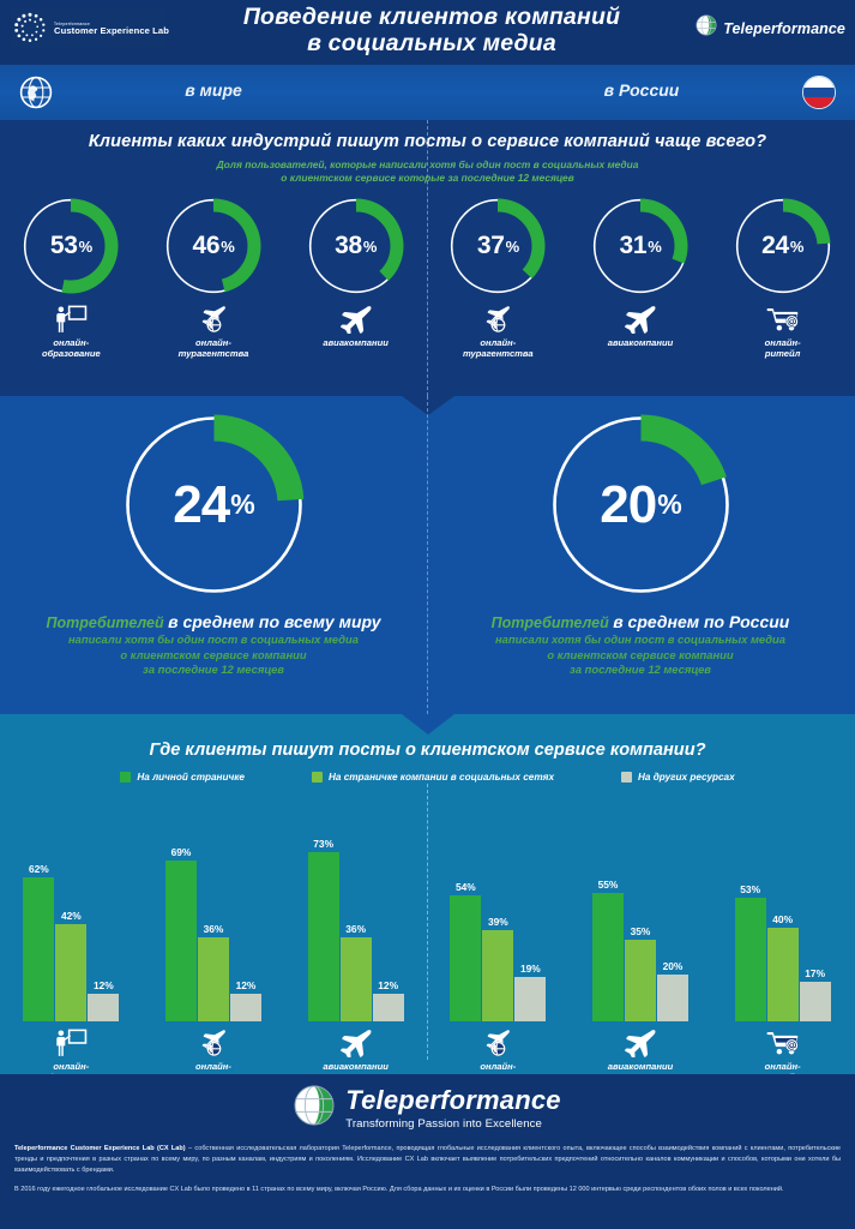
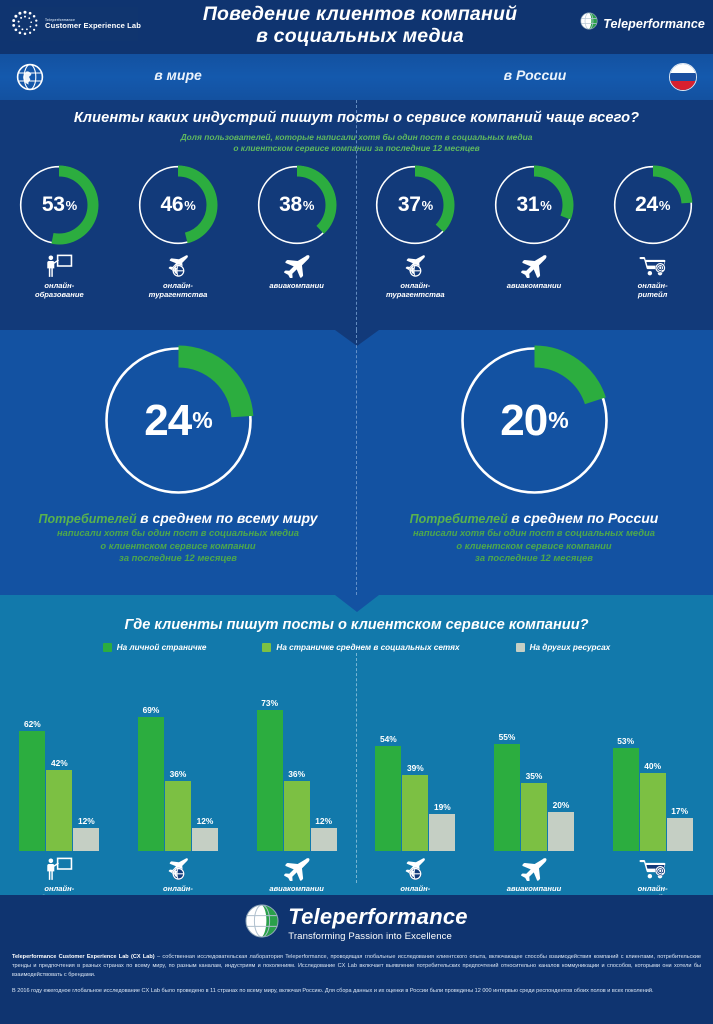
  Customer Experience Lab
  Поведение клиентов компаний
  в социальных медиа
  Teleperformance
  в мире
  в России
  Клиенты каких индустрий пишут посты о сервисе компаний чаще всего?
  Доля пользователей, которые написали хотя бы один пост в социальных медиа
- о клиентском сервисе которые за последние 12 месяцев
+ о клиентском сервисе компании за последние 12 месяцев
  53
  %
  онлайн-
  образование
  46
  %
  онлайн-
  турагентства
  38
  %
  авиакомпании
  37
  %
  онлайн-
  турагентства
  31
  %
  авиакомпании
  24
  %
  онлайн-
  ритейл
  24
  %
  Потребителей в среднем по всему миру
  написали хотя бы один пост в социальных медиа
  о клиентском сервисе компании
  за последние 12 месяцев
  20
  %
  Потребителей в среднем по России
  написали хотя бы один пост в социальных медиа
  о клиентском сервисе компании
  за последние 12 месяцев
  Где клиенты пишут посты о клиентском сервисе компании?
  На личной страничке
- На страничке компании в социальных сетях
+ На страничке среднем в социальных сетях
  На других ресурсах
  62%
  42%
  12%
  онлайн-
  69%
  36%
  12%
  онлайн-
  73%
  36%
  12%
  авиакомпании
  54%
  39%
  19%
  онлайн-
  55%
  35%
  20%
  авиакомпании
  53%
  40%
  17%
  онлайн-
  Teleperformance
  Transforming Passion into Excellence
